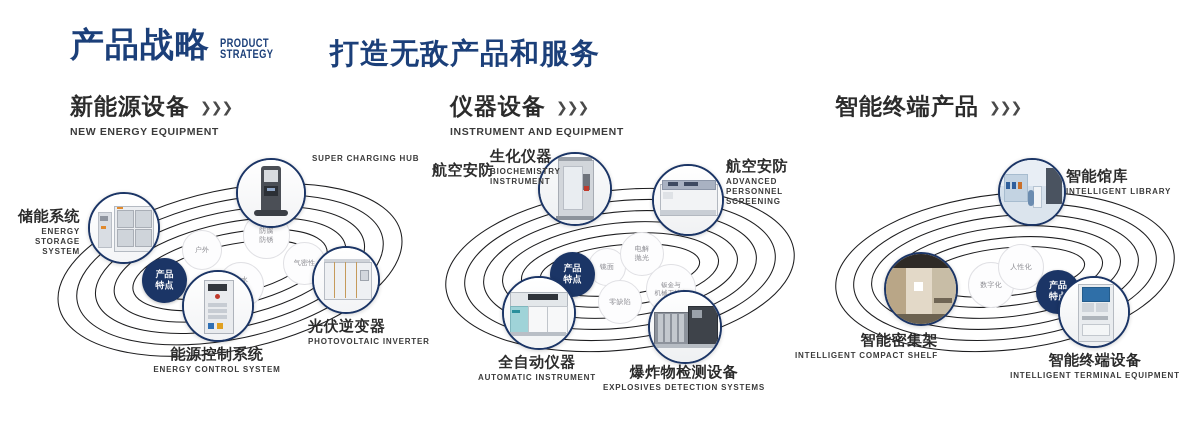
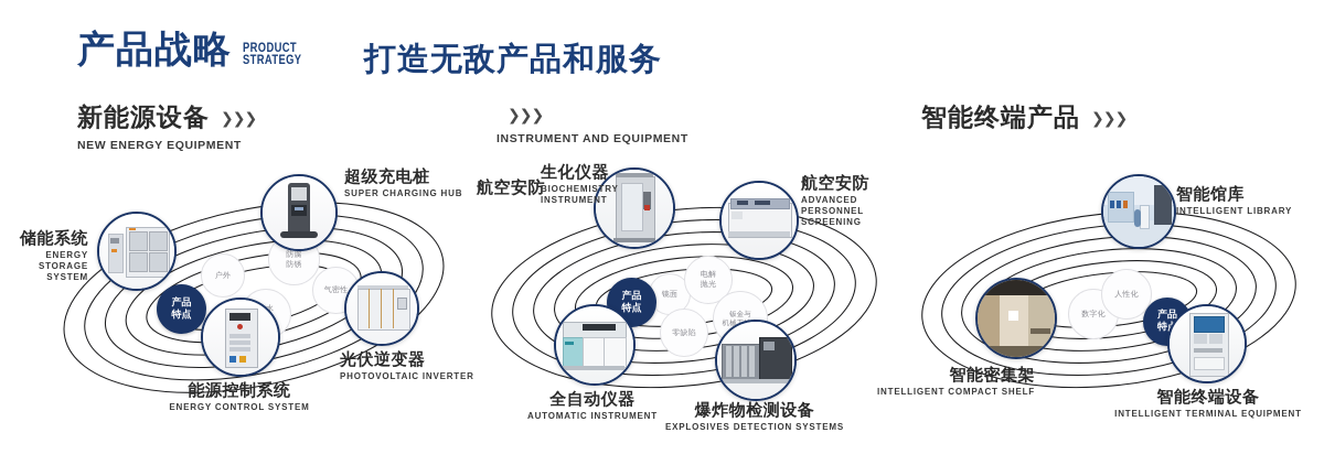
  产品战略
  PRODUCT
  STRATEGY
  打造无敌产品和服务
  新能源设备
  ❯❯❯
  NEW ENERGY EQUIPMENT
- 仪器设备
  ❯❯❯
  INSTRUMENT AND EQUIPMENT
  智能终端产品
  ❯❯❯
  户外
  防腐
  防锈
  气密性
  产品
  特点
  储能系统
  ENERGY STORAGE SYSTEM
+ 超级充电桩
  SUPER CHARGING HUB
  光伏逆变器
  PHOTOVOLTAIC INVERTER
  能源控制系统
  ENERGY CONTROL SYSTEM
  镜面
  电解
  抛光
  零缺陷
  钣金与
  产品
  航空安防
  生化仪器
  BIOCHEMISTRY INSTRUMENT
  航空安防
  ADVANCED PERSONNEL SCREENING
  全自动仪器
  AUTOMATIC INSTRUMENT
  爆炸物检测设备
  EXPLOSIVES DETECTION SYSTEMS
  数字化
  人性化
  智能馆库
  INTELLIGENT LIBRARY
  智能密集架
  INTELLIGENT COMPACT SHELF
  智能终端设备
  INTELLIGENT TERMINAL EQUIPMENT
